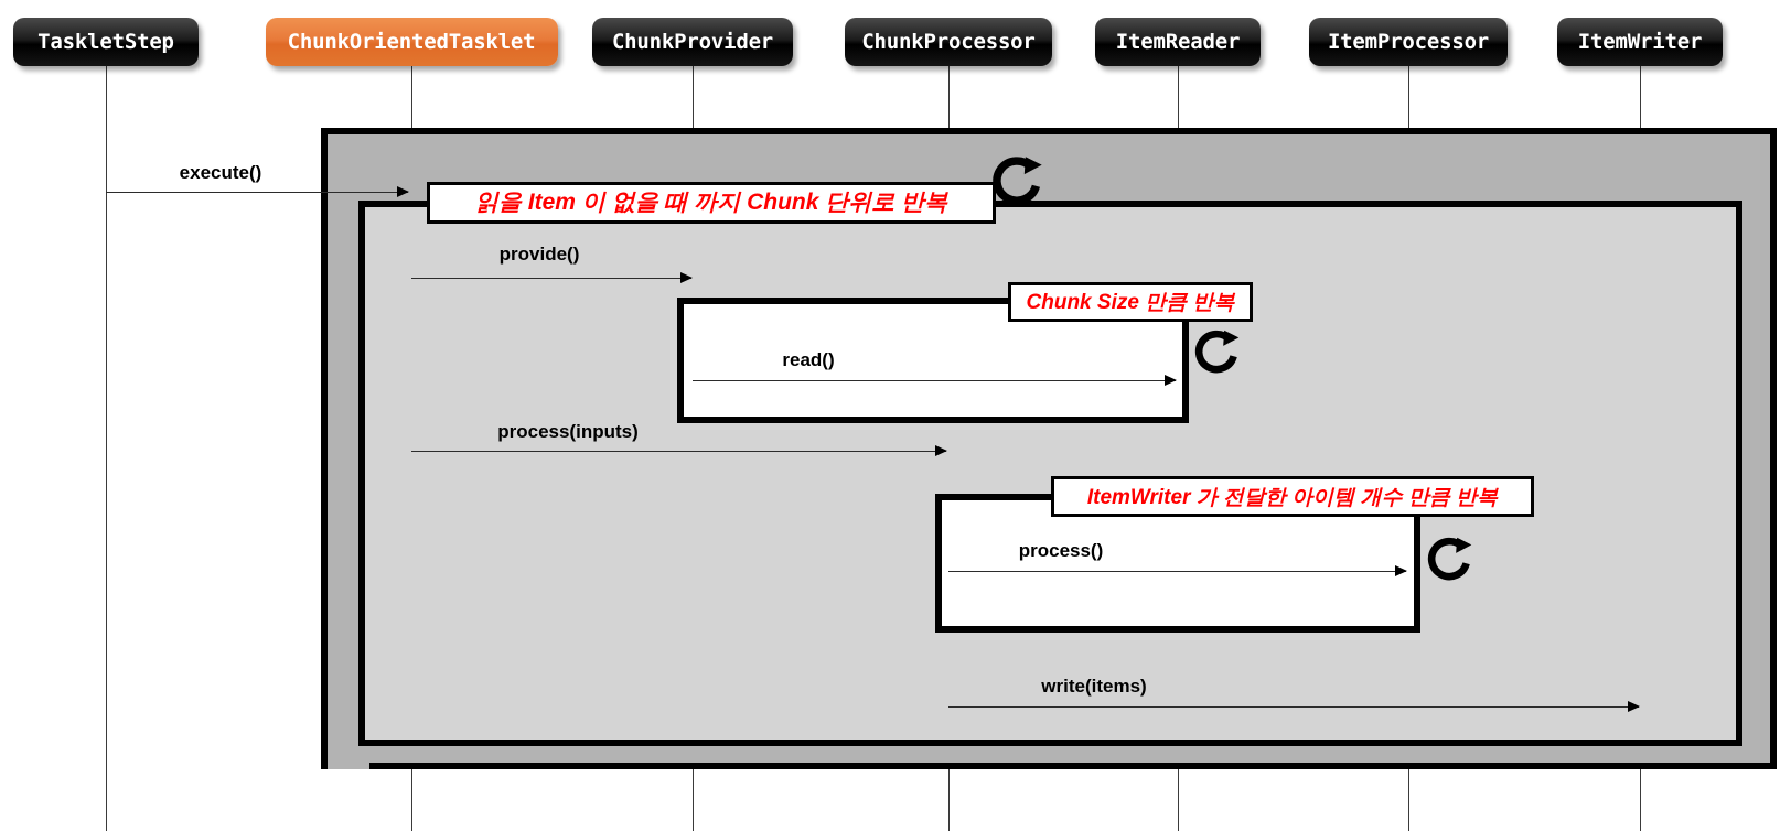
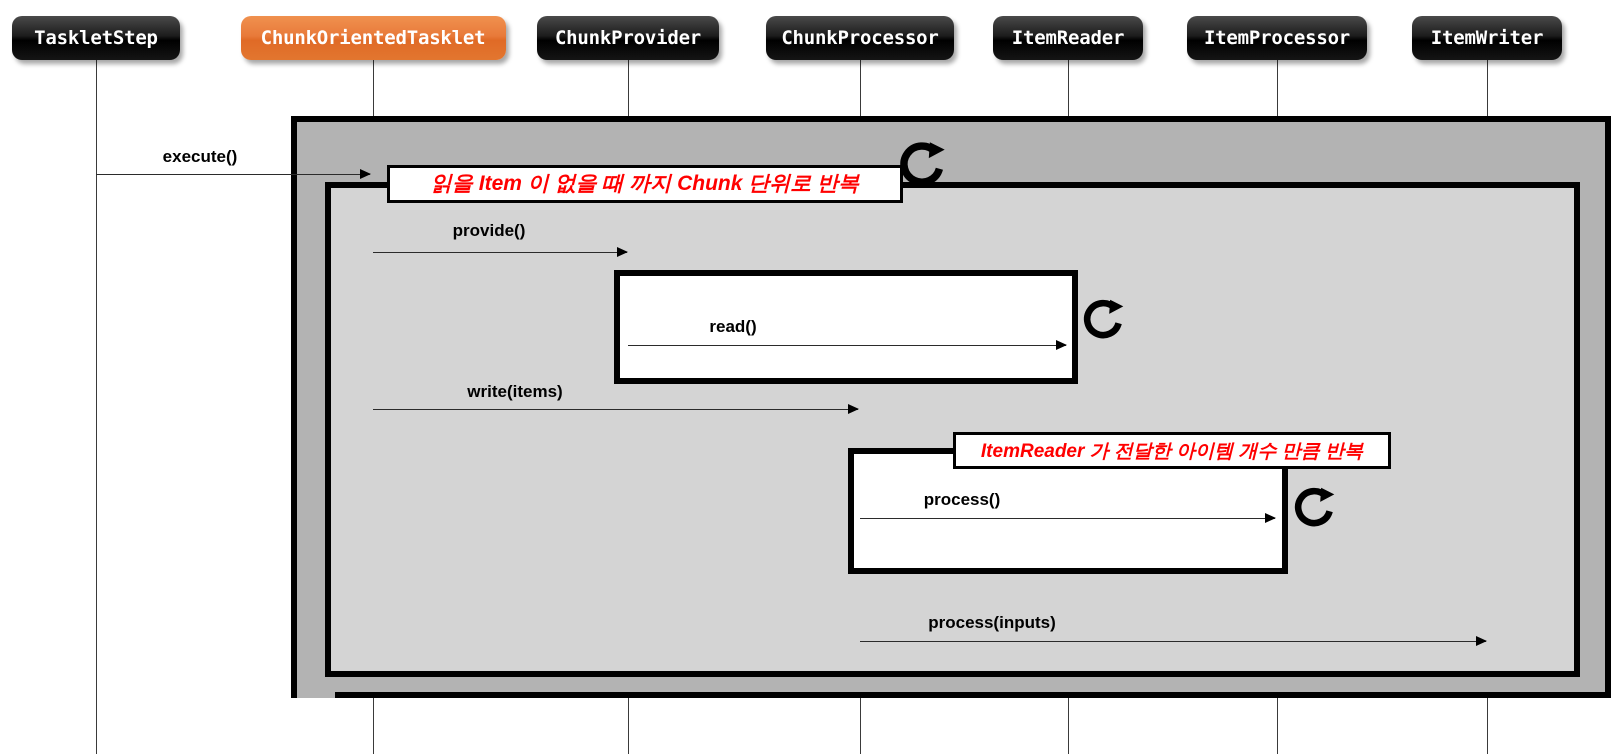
  execute()
  provide()
  read()
- process(inputs)
+ write(items)
  process()
- write(items)
+ process(inputs)
  읽을 Item 이 없을 때 까지 Chunk 단위로 반복
- Chunk Size 만큼 반복
- ItemWriter 가 전달한 아이템 개수 만큼 반복
+ ItemReader 가 전달한 아이템 개수 만큼 반복
  TaskletStep
  ChunkOrientedTasklet
  ChunkProvider
  ChunkProcessor
  ItemReader
  ItemProcessor
  ItemWriter
